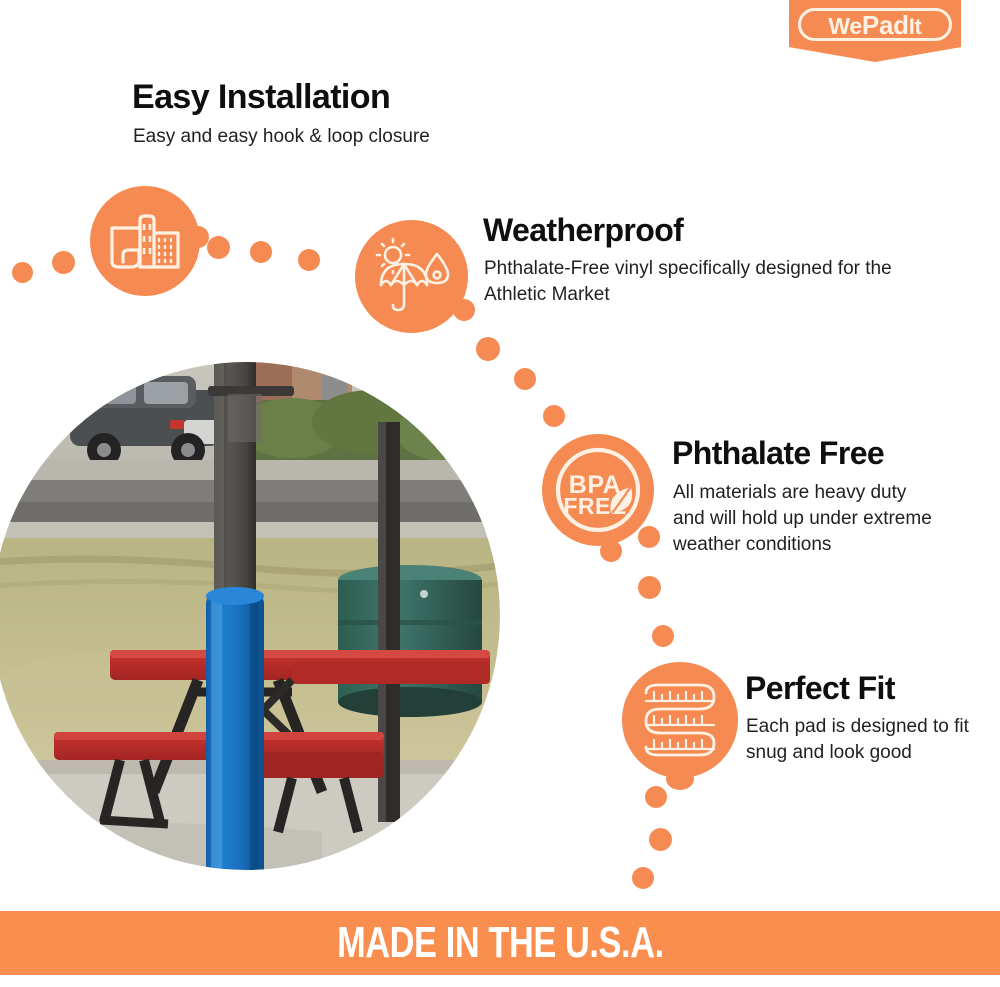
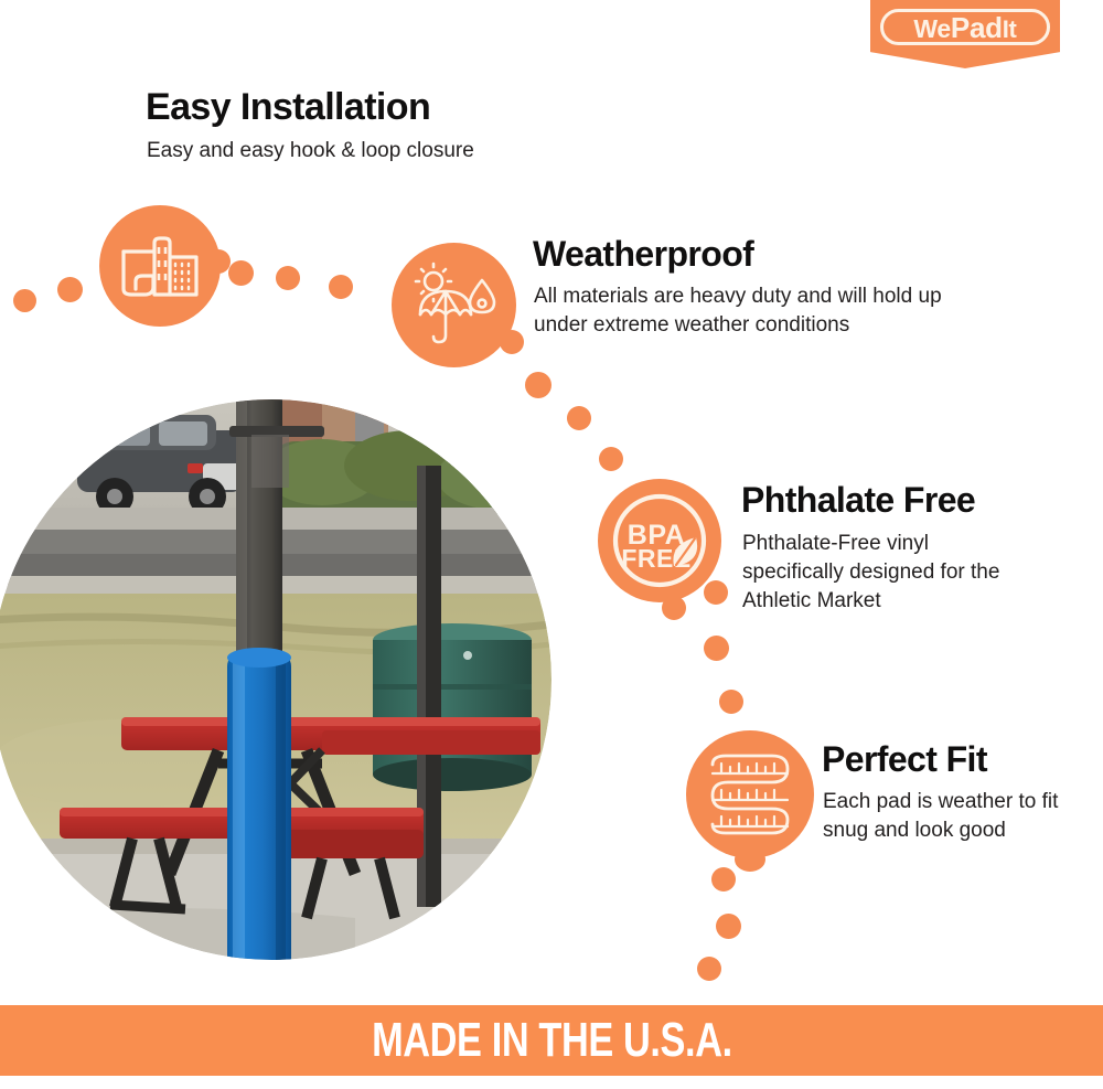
  WePadIt
  BPA
  FRE
  Easy Installation
  Easy and easy hook & loop closure
  Weatherproof
- Phthalate-Free vinyl specifically designed for the Athletic Market
+ All materials are heavy duty and will hold up under extreme weather conditions
  Phthalate Free
- All materials are heavy duty and will hold up under extreme weather conditions
+ Phthalate-Free vinyl specifically designed for the Athletic Market
  Perfect Fit
- Each pad is designed to fit snug and look good
+ Each pad is weather to fit snug and look good
  MADE IN THE U.S.A.
